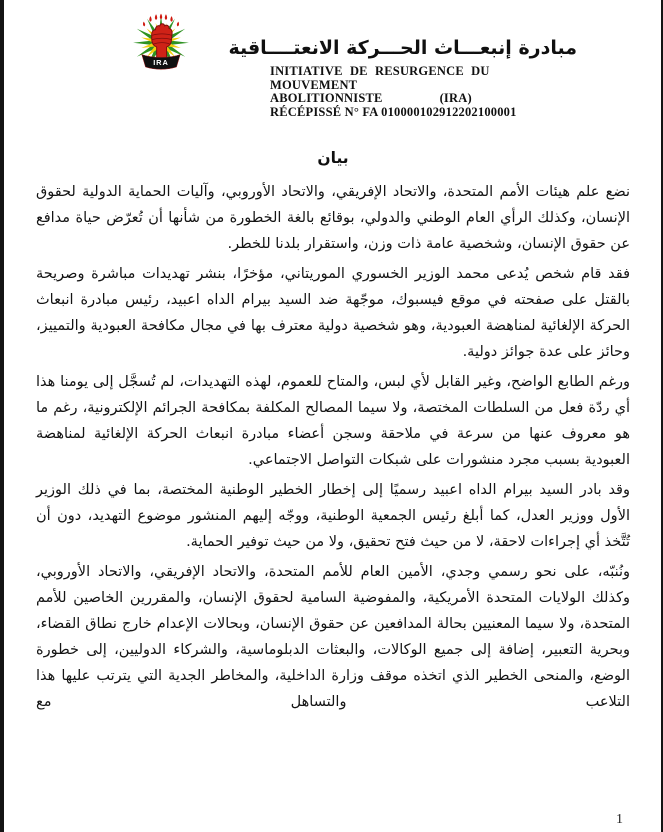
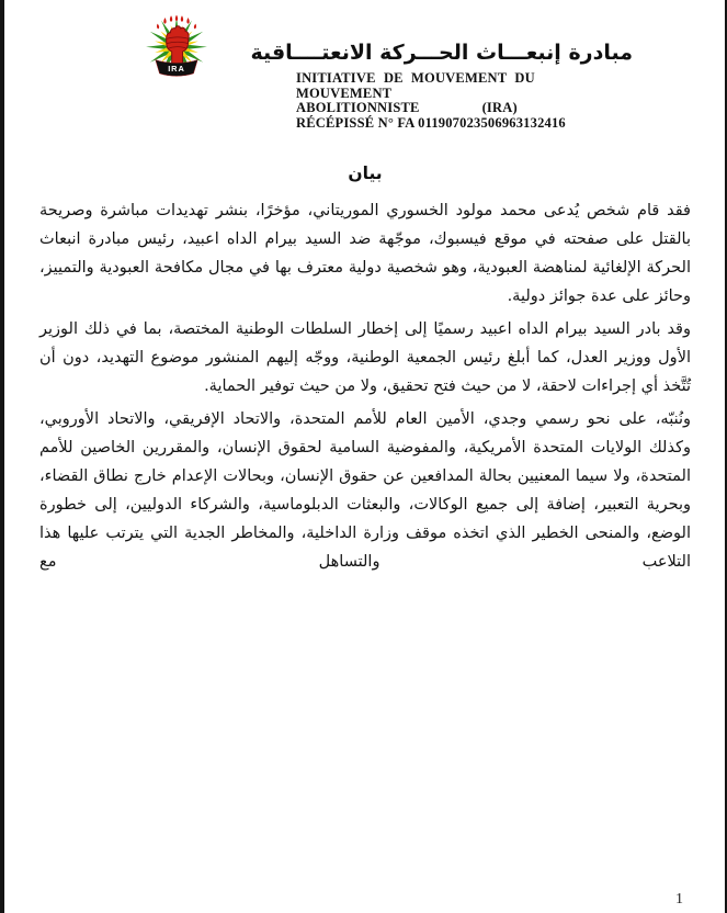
  IRA
  مبادرة إنبعـــاث الحـــركة الانعتــــاقية
- INITIATIVE DE RESURGENCE DU MOUVEMENT
+ INITIATIVE DE MOUVEMENT DU MOUVEMENT
  ABOLITIONNISTE
  (IRA)
- RÉCÉPISSÉ N° FA 010000102912202100001
+ RÉCÉPISSÉ N° FA 011907023506963132416
  بيان
- نضع علم هيئات الأمم المتحدة، والاتحاد الإفريقي، والاتحاد الأوروبي، وآليات الحماية الدولية لحقوق الإنسان، وكذلك الرأي العام الوطني والدولي، بوقائع بالغة الخطورة من شأنها أن تُعرّض حياة مدافع عن حقوق الإنسان، وشخصية عامة ذات وزن، واستقرار بلدنا للخطر.
- فقد قام شخص يُدعى محمد الوزير الخسوري الموريتاني، مؤخرًا، بنشر تهديدات مباشرة وصريحة بالقتل على صفحته في موقع فيسبوك، موجّهة ضد السيد بيرام الداه اعبيد، رئيس مبادرة انبعاث الحركة الإلغائية لمناهضة العبودية، وهو شخصية دولية معترف بها في مجال مكافحة العبودية والتمييز، وحائز على عدة جوائز دولية.
+ فقد قام شخص يُدعى محمد مولود الخسوري الموريتاني، مؤخرًا، بنشر تهديدات مباشرة وصريحة بالقتل على صفحته في موقع فيسبوك، موجّهة ضد السيد بيرام الداه اعبيد، رئيس مبادرة انبعاث الحركة الإلغائية لمناهضة العبودية، وهو شخصية دولية معترف بها في مجال مكافحة العبودية والتمييز، وحائز على عدة جوائز دولية.
- ورغم الطابع الواضح، وغير القابل لأي لبس، والمتاح للعموم، لهذه التهديدات، لم تُسجَّل إلى يومنا هذا أي ردّة فعل من السلطات المختصة، ولا سيما المصالح المكلفة بمكافحة الجرائم الإلكترونية، رغم ما هو معروف عنها من سرعة في ملاحقة وسجن أعضاء مبادرة انبعاث الحركة الإلغائية لمناهضة العبودية بسبب مجرد منشورات على شبكات التواصل الاجتماعي.
- وقد بادر السيد بيرام الداه اعبيد رسميًا إلى إخطار الخطير الوطنية المختصة، بما في ذلك الوزير الأول ووزير العدل، كما أبلغ رئيس الجمعية الوطنية، ووجّه إليهم المنشور موضوع التهديد، دون أن تُتَّخذ أي إجراءات لاحقة، لا من حيث فتح تحقيق، ولا من حيث توفير الحماية.
+ وقد بادر السيد بيرام الداه اعبيد رسميًا إلى إخطار السلطات الوطنية المختصة، بما في ذلك الوزير الأول ووزير العدل، كما أبلغ رئيس الجمعية الوطنية، ووجّه إليهم المنشور موضوع التهديد، دون أن تُتَّخذ أي إجراءات لاحقة، لا من حيث فتح تحقيق، ولا من حيث توفير الحماية.
  ونُنبّه، على نحو رسمي وجدي، الأمين العام للأمم المتحدة، والاتحاد الإفريقي، والاتحاد الأوروبي، وكذلك الولايات المتحدة الأمريكية، والمفوضية السامية لحقوق الإنسان، والمقررين الخاصين للأمم المتحدة، ولا سيما المعنيين بحالة المدافعين عن حقوق الإنسان، وبحالات الإعدام خارج نطاق القضاء، وبحرية التعبير، إضافة إلى جميع الوكالات، والبعثات الدبلوماسية، والشركاء الدوليين، إلى خطورة الوضع، والمنحى الخطير الذي اتخذه موقف وزارة الداخلية، والمخاطر الجدية التي يترتب عليها هذا التلاعب والتساهل مع
  1
